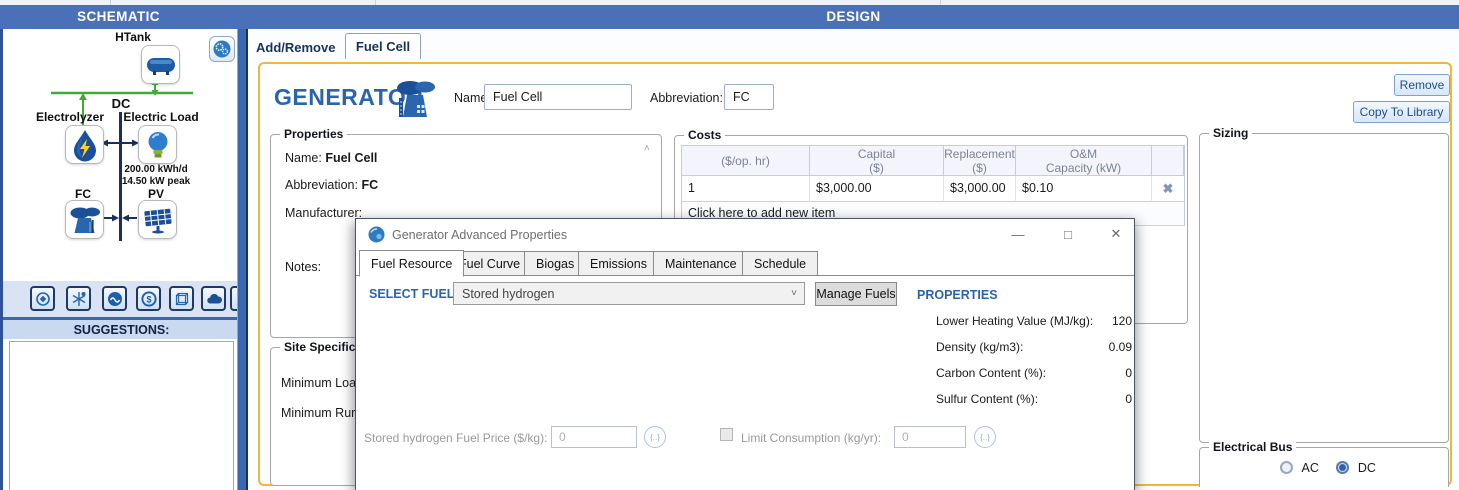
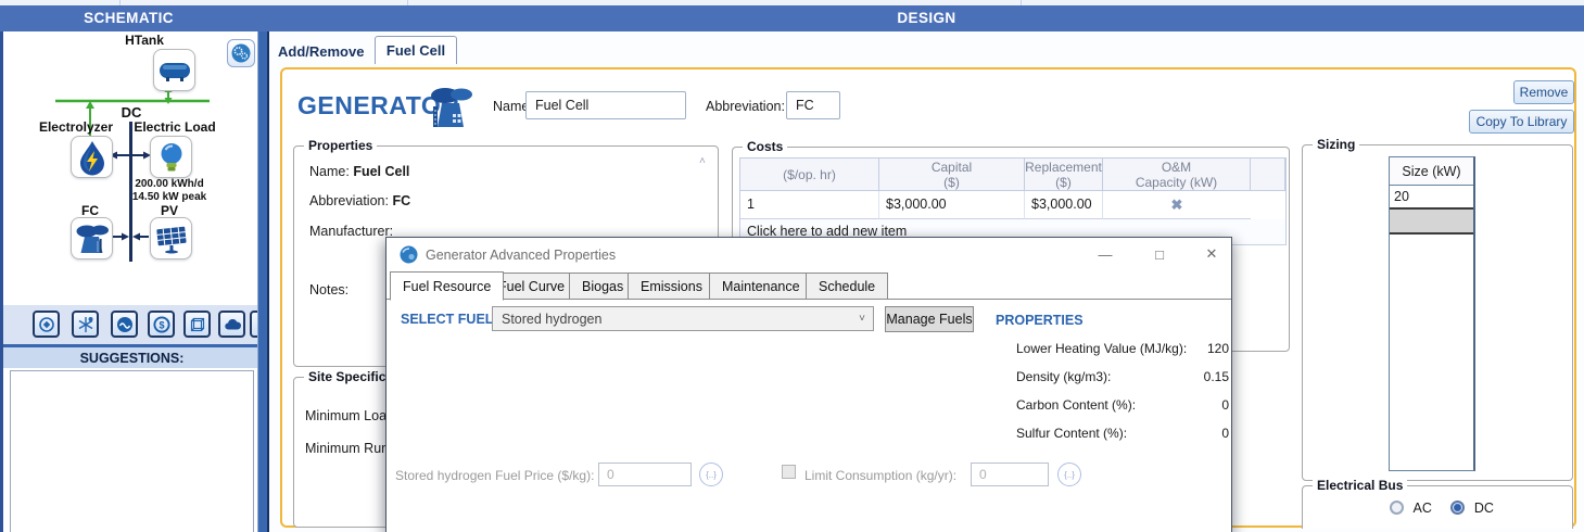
  SCHEMATIC
  DESIGN
  HTank
  DC
  Electrolyzer
  Electric Load
  200.00 kWh/d
  14.50 kW peak
  FC
  PV
  $
  SUGGESTIONS:
  Add/Remove
  Fuel Cell
  GENERATO
  Fuel Cell
  Abbreviation:
  FC
  Remove
  Copy To Library
  Properties
  Name: Fuel Cell
  Abbreviation: FC
  Manufacturer:
  Notes:
  ˄
  Costs
  ($/op. hr)
  Capital
  ($)
  Replacement
  ($)
  O&M
  Capacity (kW)
  1
  $3,000.00
  $3,000.00
- $0.10
  ✖
  Click here to add new item
  Sizing
+ Size (kW)
+ 20
  Electrical Bus
  AC DC
  Site Specific
  Minimum Loa
  Minimum Rur
  Generator Advanced Properties
  —
  □
  ✕
  Fuel Resource
  uel Curve
  Biogas
  Emissions
  Maintenance
  Schedule
  SELECT FUEL
  Stored hydrogen
  ˅
  Manage Fuels
  PROPERTIES
  Lower Heating Value (MJ/kg):
  120
  Density (kg/m3):
- 0.09
+ 0.15
  Carbon Content (%):
  0
  Sulfur Content (%):
  0
  Stored hydrogen Fuel Price ($/kg):
  0
  {..}
  Limit Consumption (kg/yr):
  0
  {..}
